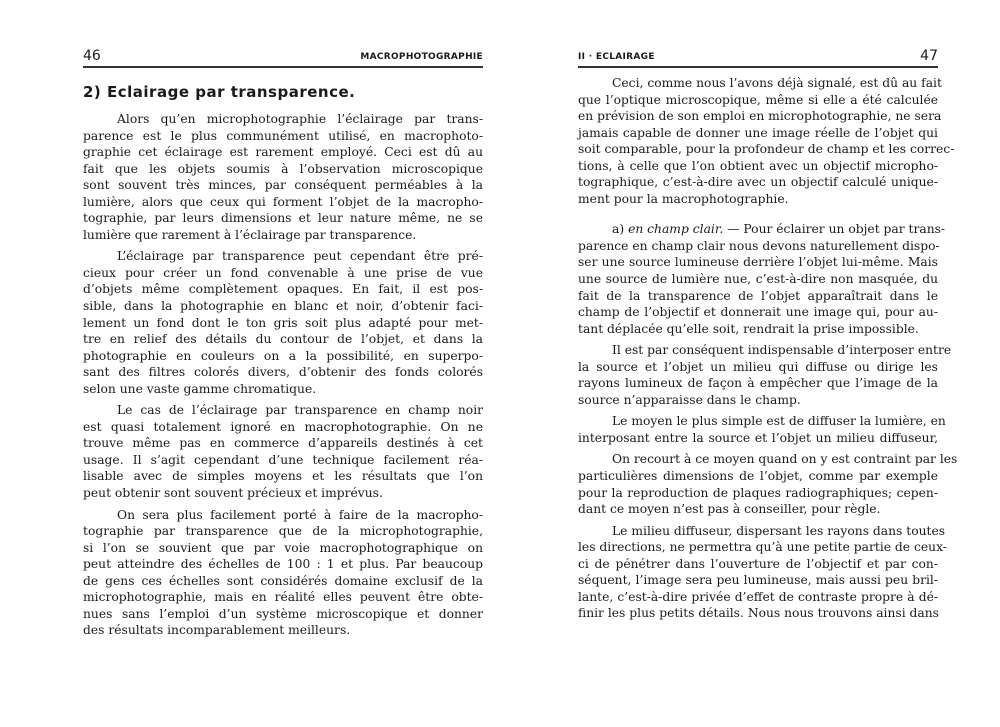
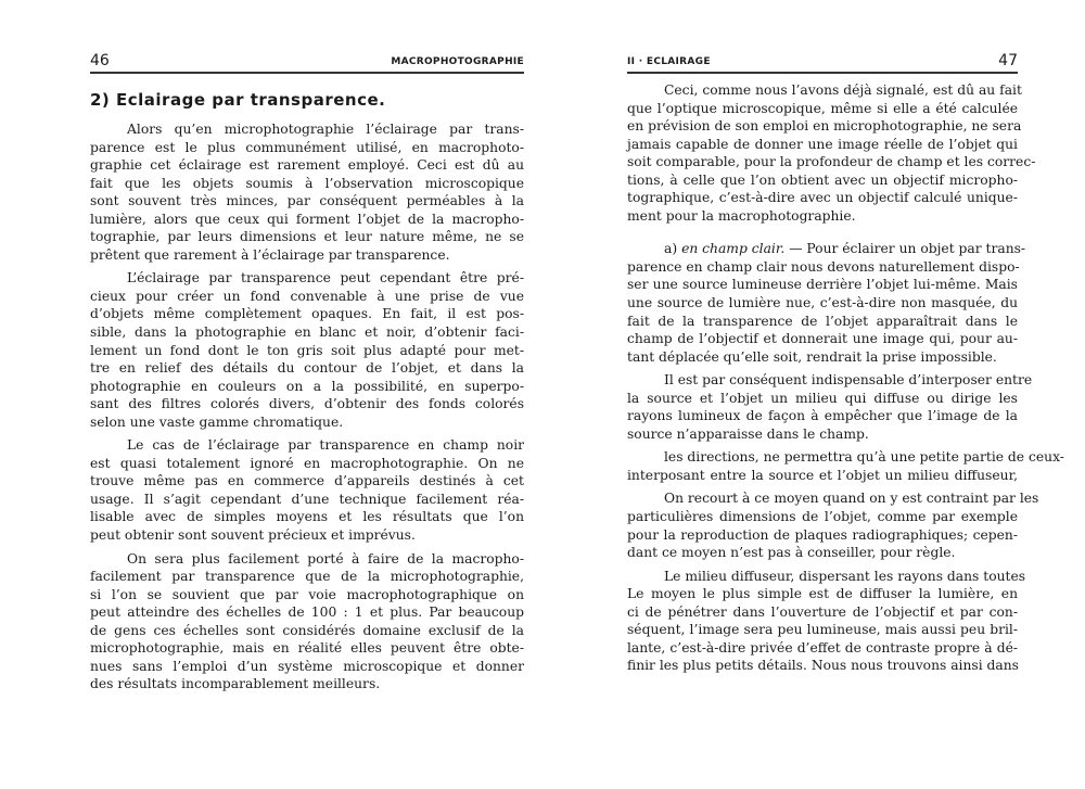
  46
  MACROPHOTOGRAPHIE
  2) Eclairage par transparence.
  Alors qu’en microphotographie l’éclairage par trans-
  parence est le plus communément utilisé, en macrophoto-
  graphie cet éclairage est rarement employé. Ceci est dû au
  fait que les objets soumis à l’observation microscopique
  sont souvent très minces, par conséquent perméables à la
  lumière, alors que ceux qui forment l’objet de la macropho-
  tographie, par leurs dimensions et leur nature même, ne se
- lumière que rarement à l’éclairage par transparence.
+ prêtent que rarement à l’éclairage par transparence.
  L’éclairage par transparence peut cependant être pré-
  cieux pour créer un fond convenable à une prise de vue
  d’objets même complètement opaques. En fait, il est pos-
  sible, dans la photographie en blanc et noir, d’obtenir faci-
  lement un fond dont le ton gris soit plus adapté pour met-
  tre en relief des détails du contour de l’objet, et dans la
  photographie en couleurs on a la possibilité, en superpo-
  sant des filtres colorés divers, d’obtenir des fonds colorés
  selon une vaste gamme chromatique.
  Le cas de l’éclairage par transparence en champ noir
  est quasi totalement ignoré en macrophotographie. On ne
  trouve même pas en commerce d’appareils destinés à cet
  usage. Il s’agit cependant d’une technique facilement réa-
  lisable avec de simples moyens et les résultats que l’on
  peut obtenir sont souvent précieux et imprévus.
  On sera plus facilement porté à faire de la macropho-
- tographie par transparence que de la microphotographie,
+ facilement par transparence que de la microphotographie,
  si l’on se souvient que par voie macrophotographique on
  peut atteindre des échelles de 100 : 1 et plus. Par beaucoup
  de gens ces échelles sont considérés domaine exclusif de la
  microphotographie, mais en réalité elles peuvent être obte-
  nues sans l’emploi d’un système microscopique et donner
  des résultats incomparablement meilleurs.
  II · ECLAIRAGE
  47
  Ceci, comme nous l’avons déjà signalé, est dû au fait
  que l’optique microscopique, même si elle a été calculée
  en prévision de son emploi en microphotographie, ne sera
  jamais capable de donner une image réelle de l’objet qui
  soit comparable, pour la profondeur de champ et les correc-
  tions, à celle que l’on obtient avec un objectif micropho-
  tographique, c’est-à-dire avec un objectif calculé unique-
  ment pour la macrophotographie.
  a) en champ clair. — Pour éclairer un objet par trans-
  parence en champ clair nous devons naturellement dispo-
  ser une source lumineuse derrière l’objet lui-même. Mais
  une source de lumière nue, c’est-à-dire non masquée, du
  fait de la transparence de l’objet apparaîtrait dans le
  champ de l’objectif et donnerait une image qui, pour au-
  tant déplacée qu’elle soit, rendrait la prise impossible.
  Il est par conséquent indispensable d’interposer entre
  la source et l’objet un milieu qui diffuse ou dirige les
  rayons lumineux de façon à empêcher que l’image de la
  source n’apparaisse dans le champ.
- Le moyen le plus simple est de diffuser la lumière, en
+ les directions, ne permettra qu’à une petite partie de ceux-
  interposant entre la source et l’objet un milieu diffuseur,
  On recourt à ce moyen quand on y est contraint par les
  particulières dimensions de l’objet, comme par exemple
  pour la reproduction de plaques radiographiques; cepen-
  dant ce moyen n’est pas à conseiller, pour règle.
  Le milieu diffuseur, dispersant les rayons dans toutes
- les directions, ne permettra qu’à une petite partie de ceux-
+ Le moyen le plus simple est de diffuser la lumière, en
  ci de pénétrer dans l’ouverture de l’objectif et par con-
  séquent, l’image sera peu lumineuse, mais aussi peu bril-
  lante, c’est-à-dire privée d’effet de contraste propre à dé-
  finir les plus petits détails. Nous nous trouvons ainsi dans
